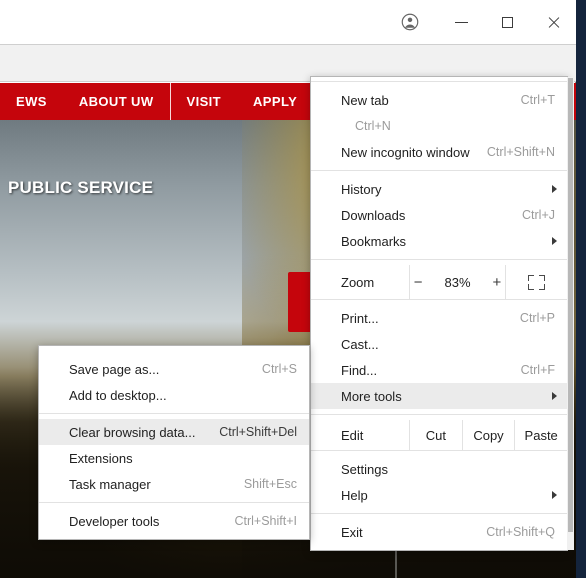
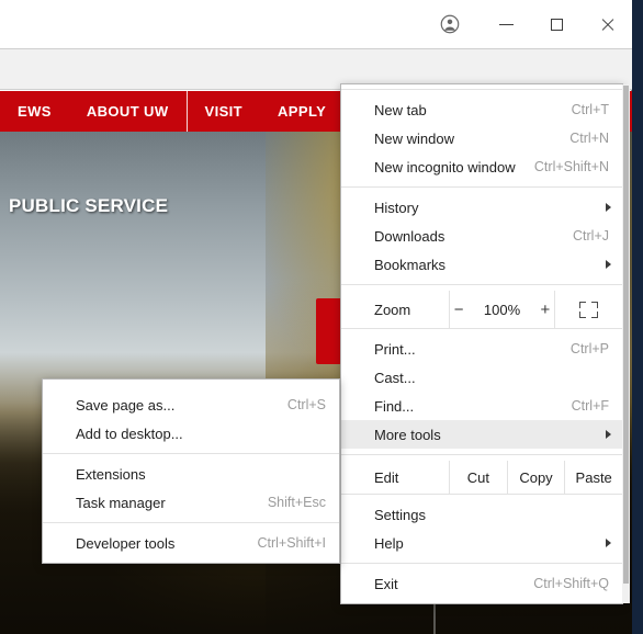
  EWS
  ABOUT UW
  VISIT
  APPLY
  PUBLIC SERVICE
  New tab
  Ctrl+T
+ New window
  Ctrl+N
  New incognito window
  Ctrl+Shift+N
  History
  Downloads
  Ctrl+J
  Bookmarks
  Zoom
  −
- 83%
+ 100%
  +
  Print...
  Ctrl+P
  Cast...
  Find...
  Ctrl+F
  More tools
  Edit
  Cut
  Copy
  Paste
  Settings
  Help
  Exit
  Ctrl+Shift+Q
  Save page as...
  Ctrl+S
  Add to desktop...
- Clear browsing data...
- Ctrl+Shift+Del
  Extensions
  Task manager
  Shift+Esc
  Developer tools
  Ctrl+Shift+I
